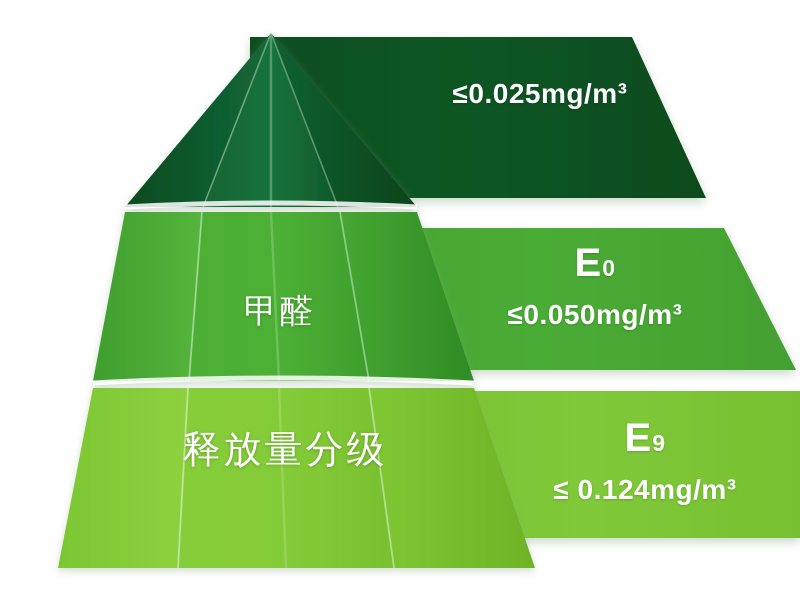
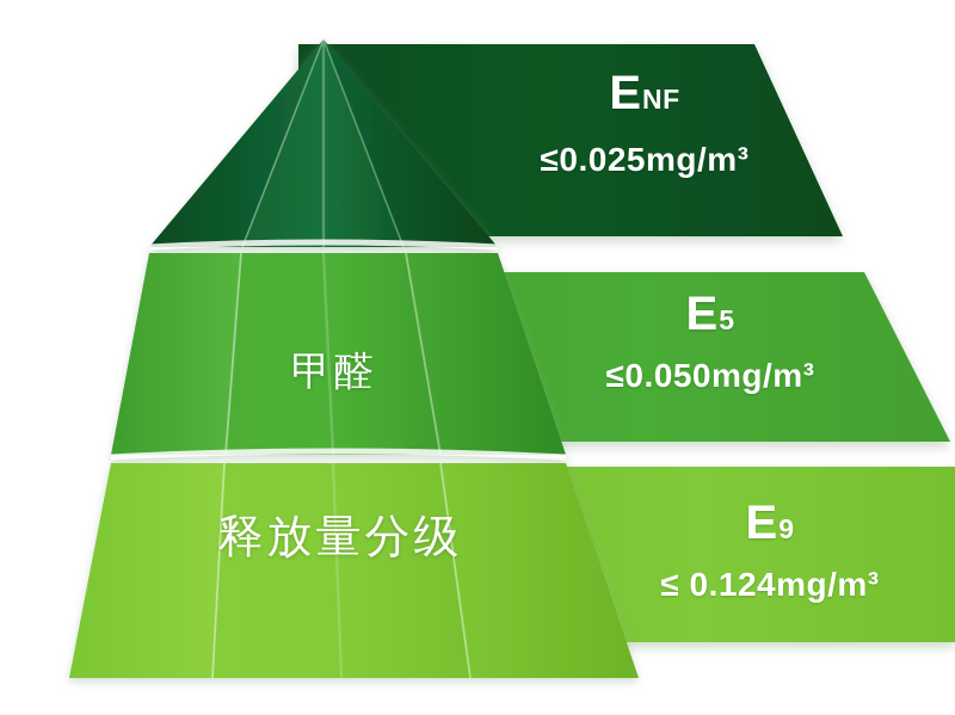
+ ENF
  ≤0.025mg/m³
- E0
+ E5
  ≤0.050mg/m³
  E9
  ≤ 0.124mg/m³
  甲醛
  释放量分级
